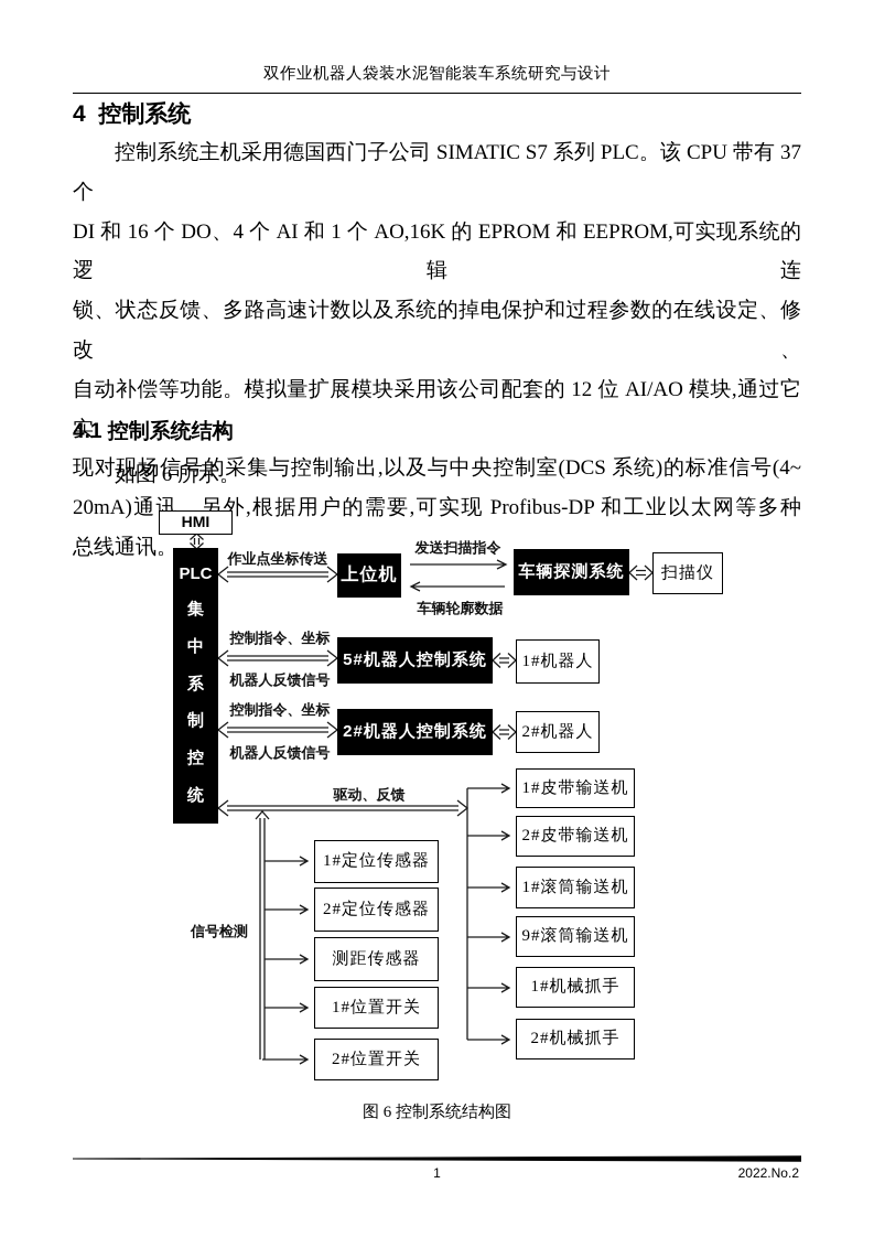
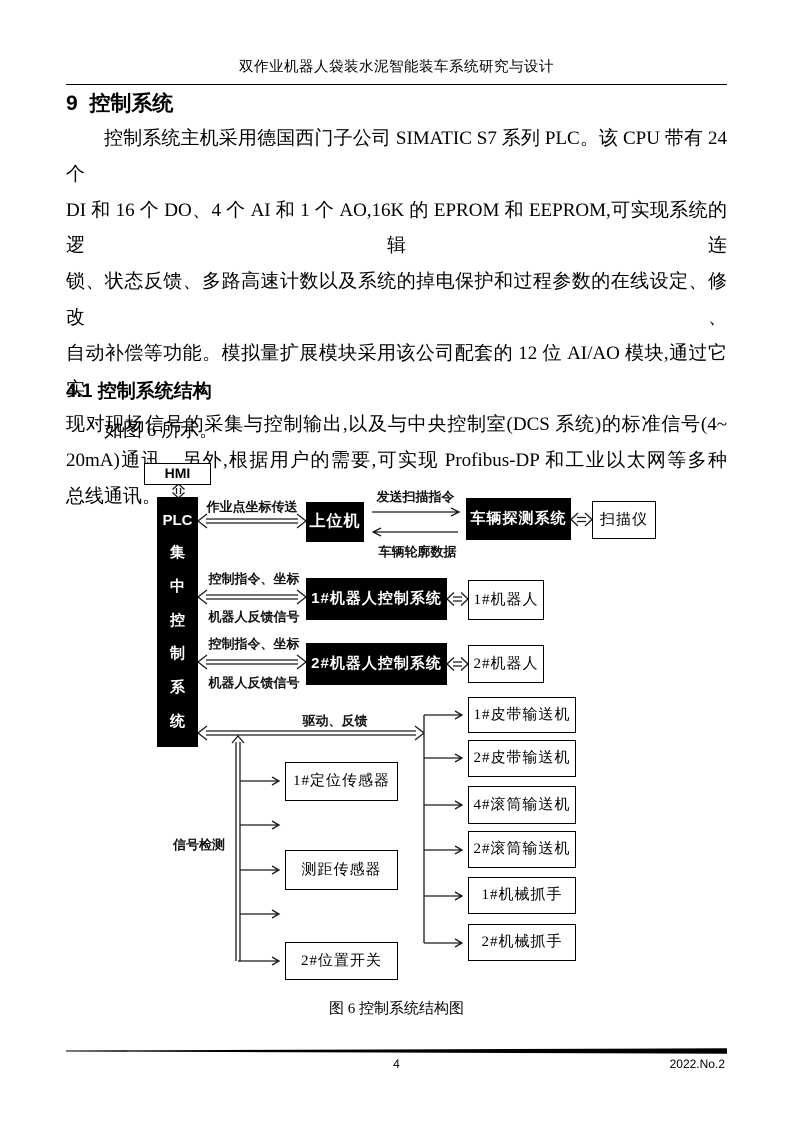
  双作业机器人袋装水泥智能装车系统研究与设计
- 4 控制系统
+ 9 控制系统
- 控制系统主机采用德国西门子公司 SIMATIC S7 系列 PLC。该 CPU 带有 37 个
+ 控制系统主机采用德国西门子公司 SIMATIC S7 系列 PLC。该 CPU 带有 24 个
  DI 和 16 个 DO、4 个 AI 和 1 个 AO,16K 的 EPROM 和 EEPROM,可实现系统的逻辑连
  锁、状态反馈、多路高速计数以及系统的掉电保护和过程参数的在线设定、修改、
  自动补偿等功能。模拟量扩展模块采用该公司配套的 12 位 AI/AO 模块,通过它实
  现对现场信号的采集与控制输出,以及与中央控制室(DCS 系统)的标准信号(4~
  20mA)通讯。另外,根据用户的需要,可实现 Profibus-DP 和工业以太网等多种
  总线通讯。
  4.1 控制系统结构
  如图 6 所示。
  HMI
  PLC
  集
  中
- 系
+ 控
  制
- 控
+ 系
  统
  上位机
  车辆探测系统
  扫描仪
- 5#机器人控制系统
+ 1#机器人控制系统
  1#机器人
  2#机器人控制系统
  2#机器人
  1#皮带输送机
  2#皮带输送机
- 1#滚筒输送机
+ 4#滚筒输送机
- 9#滚筒输送机
+ 2#滚筒输送机
  1#机械抓手
  2#机械抓手
  1#定位传感器
- 2#定位传感器
  测距传感器
- 1#位置开关
  2#位置开关
  作业点坐标传送
  发送扫描指令
  车辆轮廓数据
  控制指令、坐标
  机器人反馈信号
  控制指令、坐标
  机器人反馈信号
  驱动、反馈
  信号检测
  图 6 控制系统结构图
- 1
+ 4
  2022.No.2
